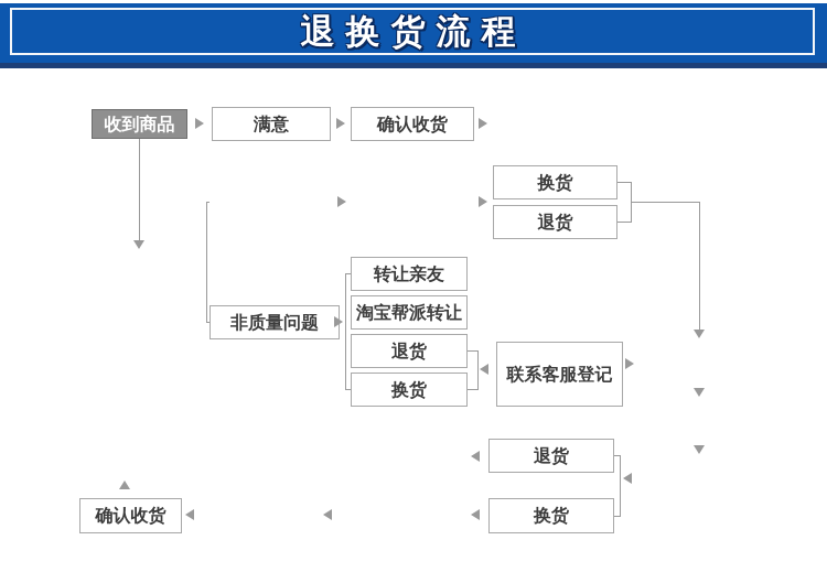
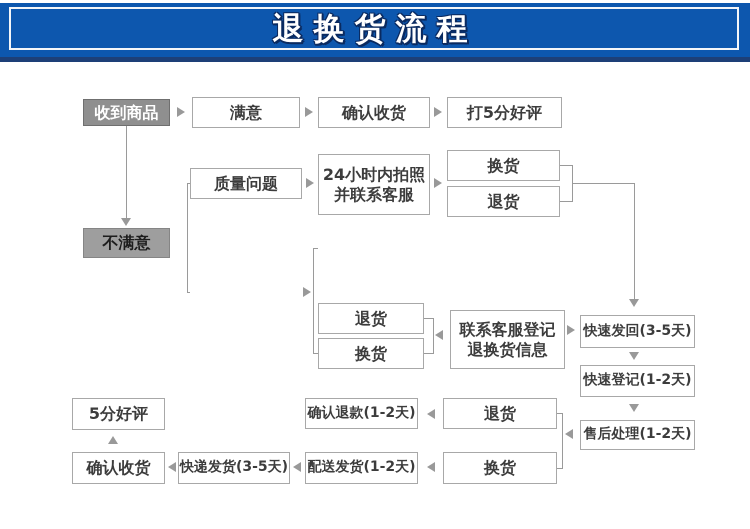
  退换货流程
  收到商品
  满意
  确认收货
+ 打5分好评
+ 不满意
+ 质量问题
+ 24小时内拍照
+ 并联系客服
  换货
  退货
- 非质量问题
- 转让亲友
- 淘宝帮派转让
  退货
  换货
  联系客服登记
+ 退换货信息
+ 快速发回(3-5天)
+ 快速登记(1-2天)
+ 售后处理(1-2天)
+ 5分好评
+ 确认退款(1-2天)
  退货
  确认收货
+ 快递发货(3-5天)
+ 配送发货(1-2天)
  换货
